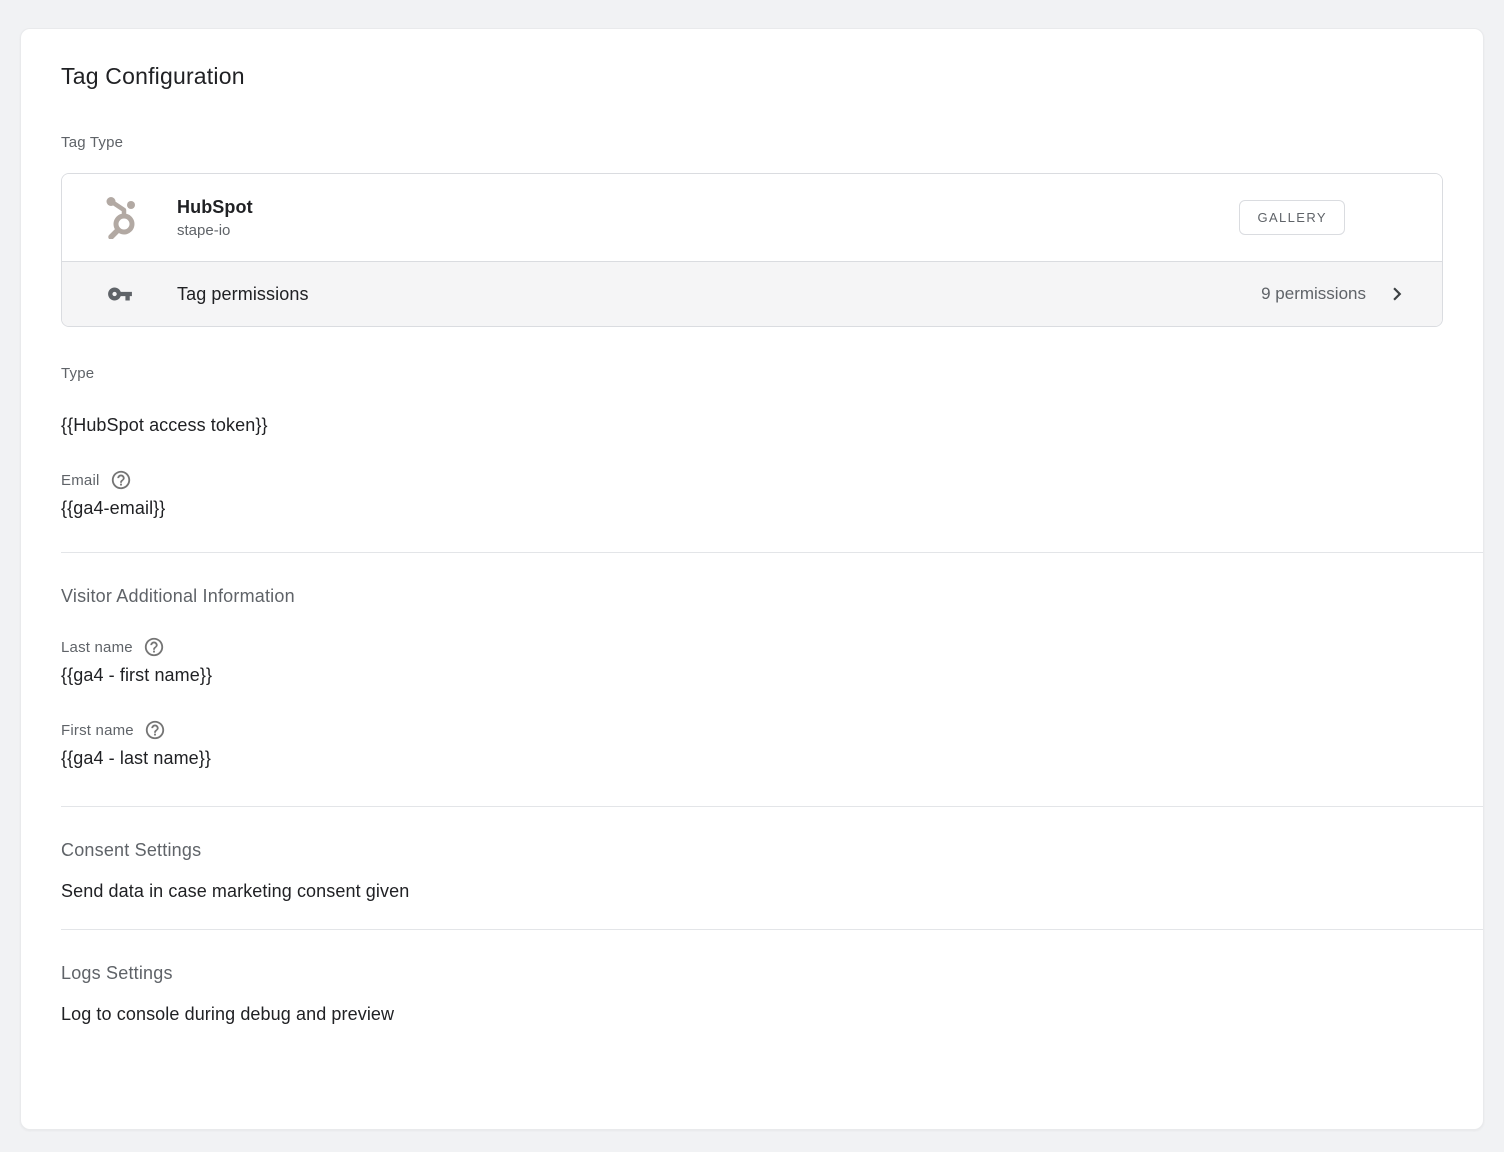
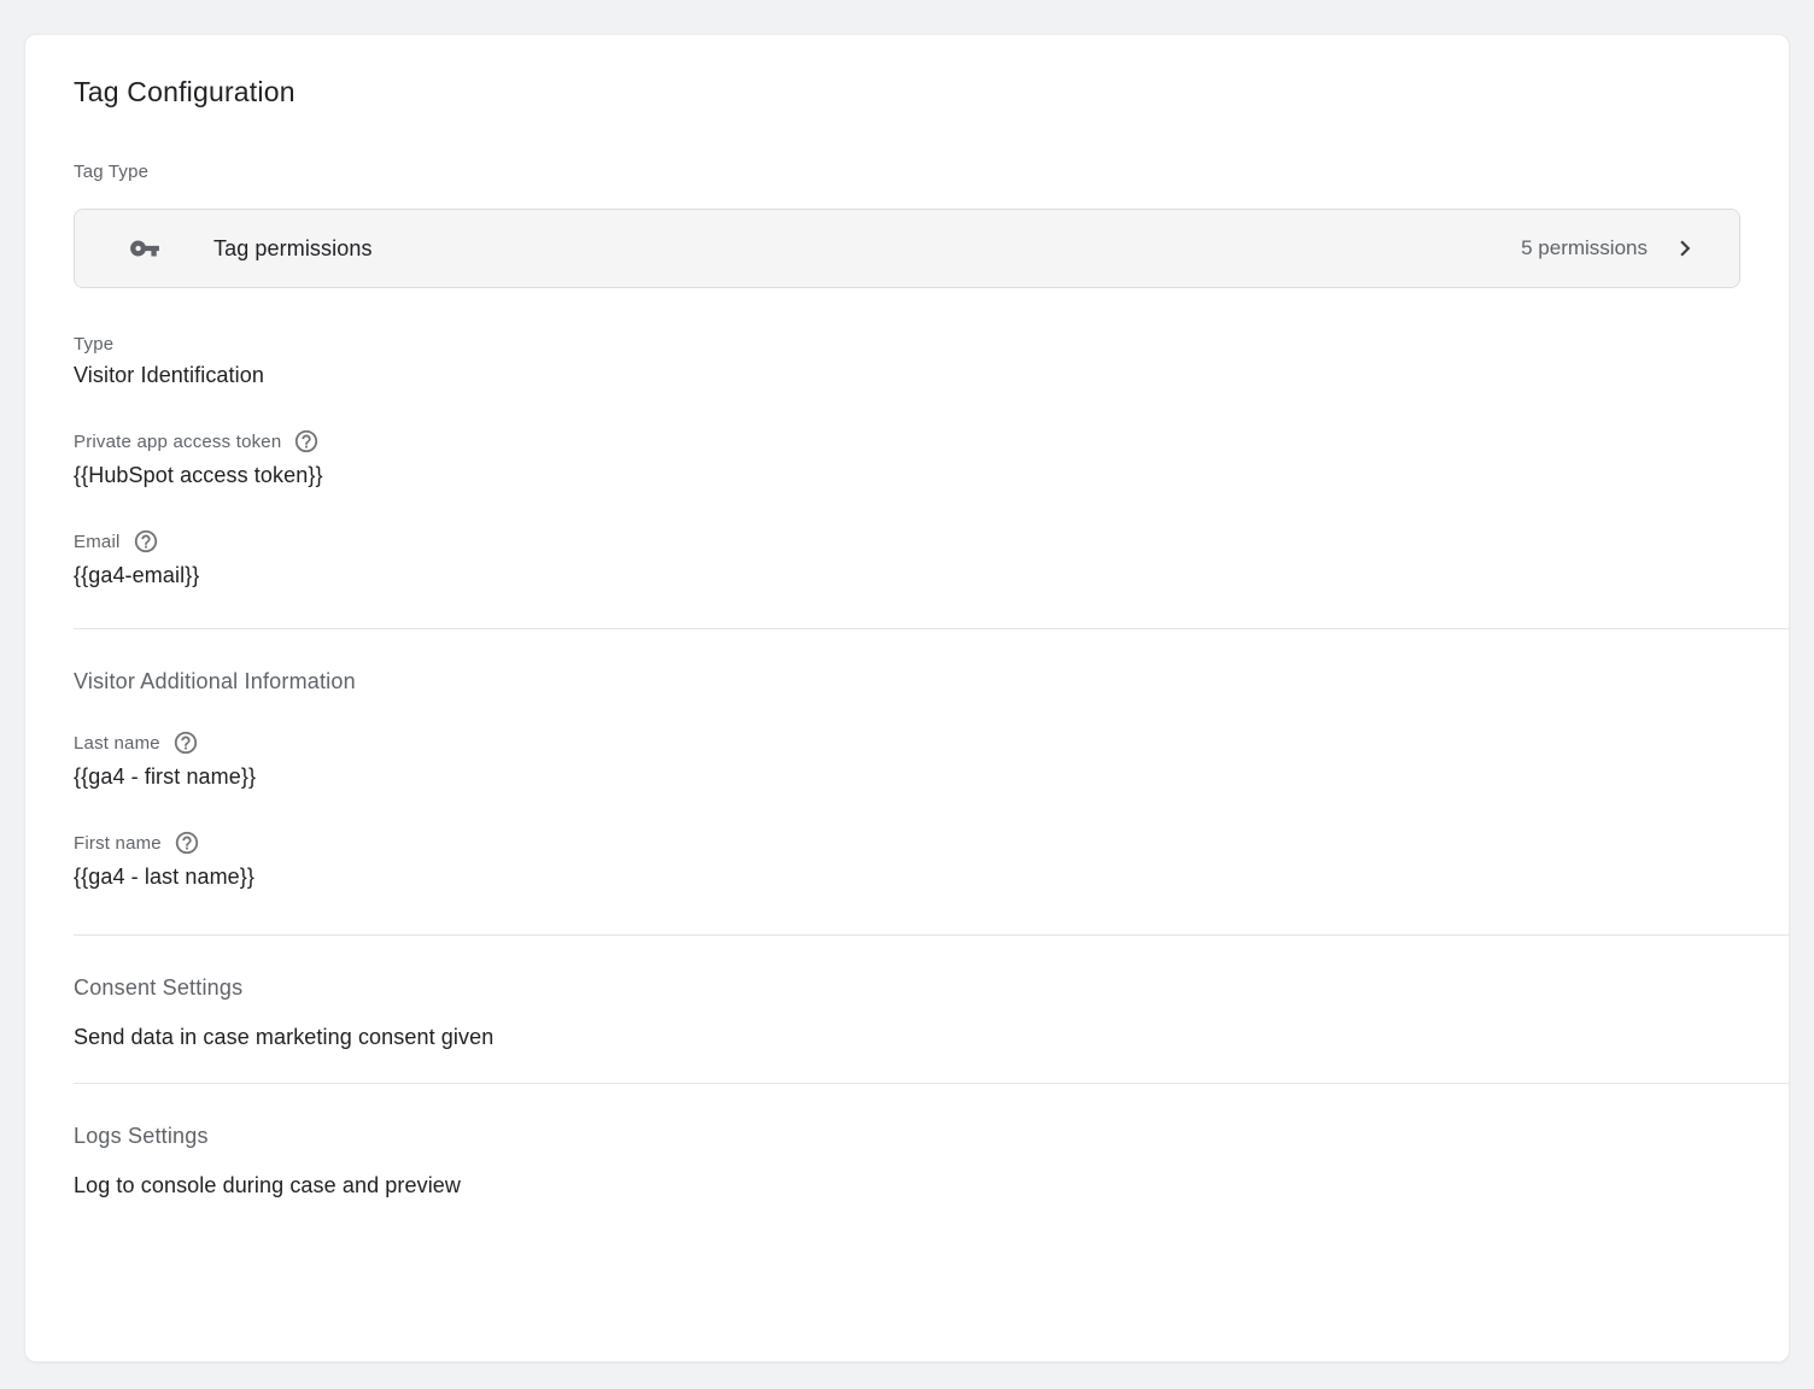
  Tag Configuration
  Tag Type
- HubSpot
- stape-io
- GALLERY
  Tag permissions
- 9 permissions
+ 5 permissions
  Type
+ Visitor Identification
+ Private app access token
  {{HubSpot access token}}
  Email
  {{ga4-email}}
  Visitor Additional Information
  Last name
  {{ga4 - first name}}
  First name
  {{ga4 - last name}}
  Consent Settings
  Send data in case marketing consent given
  Logs Settings
- Log to console during debug and preview
+ Log to console during case and preview
